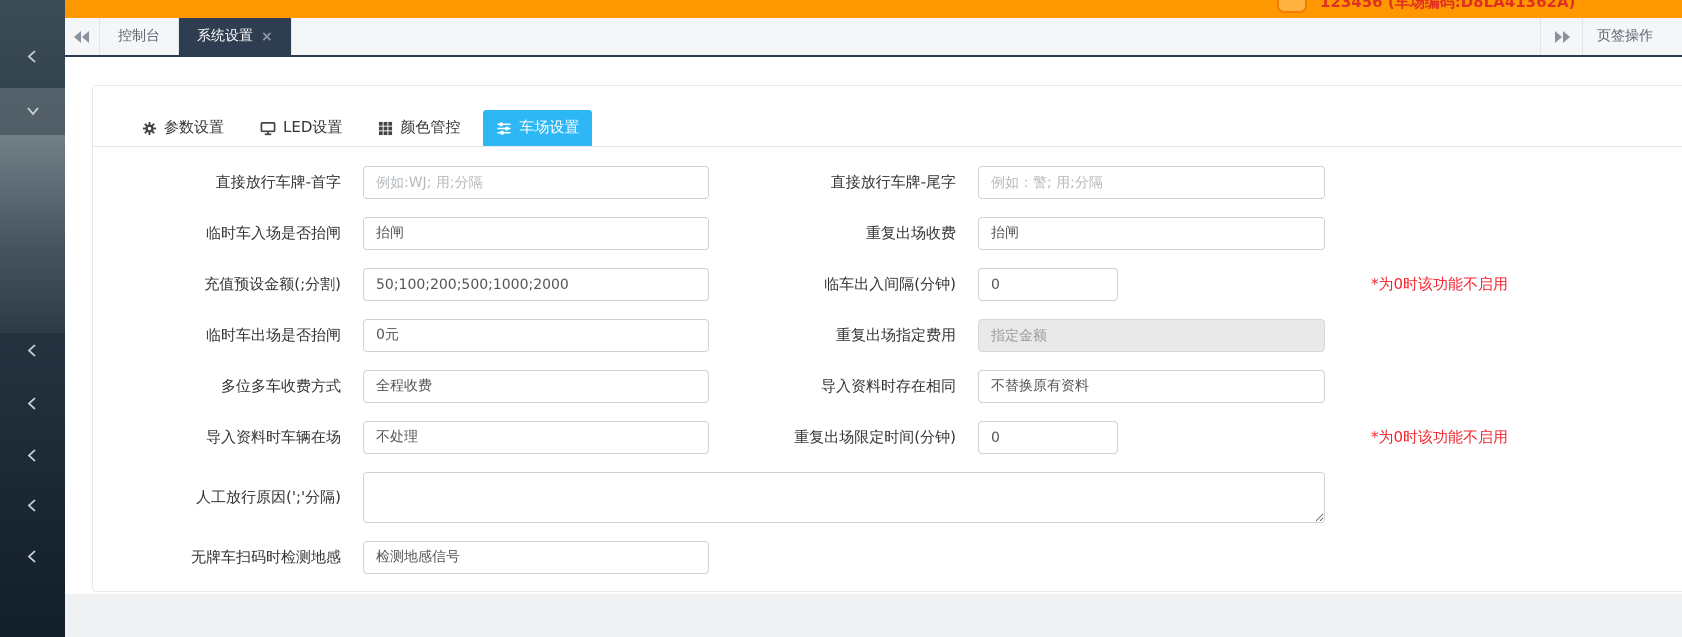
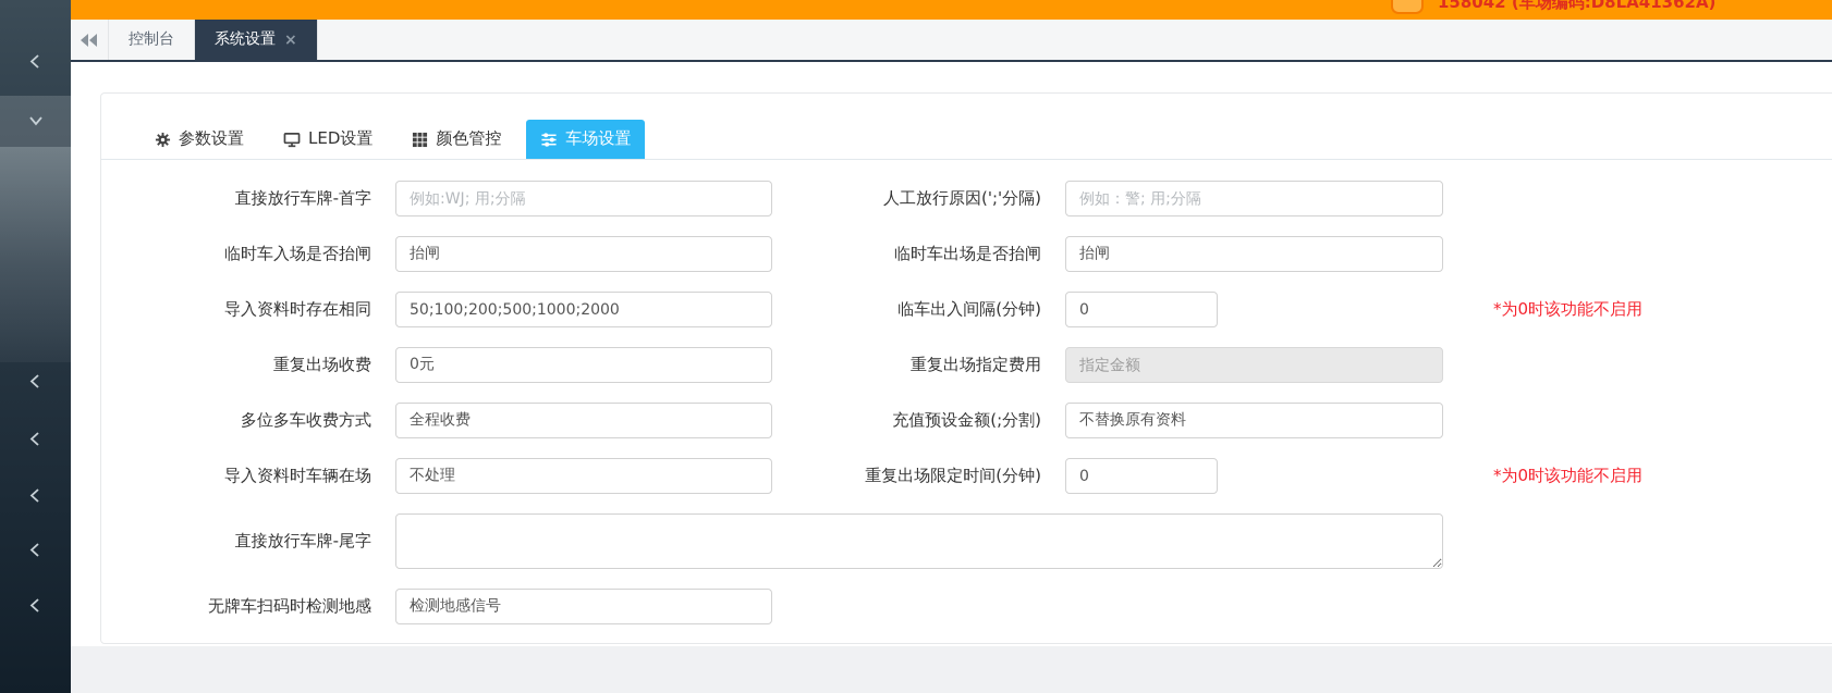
- 123456 (车场编码:D8LA41362A)
+ 158042 (车场编码:D8LA41362A)
  控制台
  系统设置
  ×
- 页签操作
  参数设置
  LED设置
  颜色管控
  车场设置
  直接放行车牌-首字
  例如:WJ; 用;分隔
- 直接放行车牌-尾字
+ 人工放行原因(';'分隔)
  例如：警; 用;分隔
  临时车入场是否抬闸
  抬闸
- 重复出场收费
+ 临时车出场是否抬闸
  抬闸
- 充值预设金额(;分割)
+ 导入资料时存在相同
  50;100;200;500;1000;2000
  临车出入间隔(分钟)
  0
  *为0时该功能不启用
- 临时车出场是否抬闸
+ 重复出场收费
  0元
  重复出场指定费用
  指定金额
  多位多车收费方式
  全程收费
- 导入资料时存在相同
+ 充值预设金额(;分割)
  不替换原有资料
  导入资料时车辆在场
  不处理
  重复出场限定时间(分钟)
  0
  *为0时该功能不启用
- 人工放行原因(';'分隔)
+ 直接放行车牌-尾字
  无牌车扫码时检测地感
  检测地感信号
